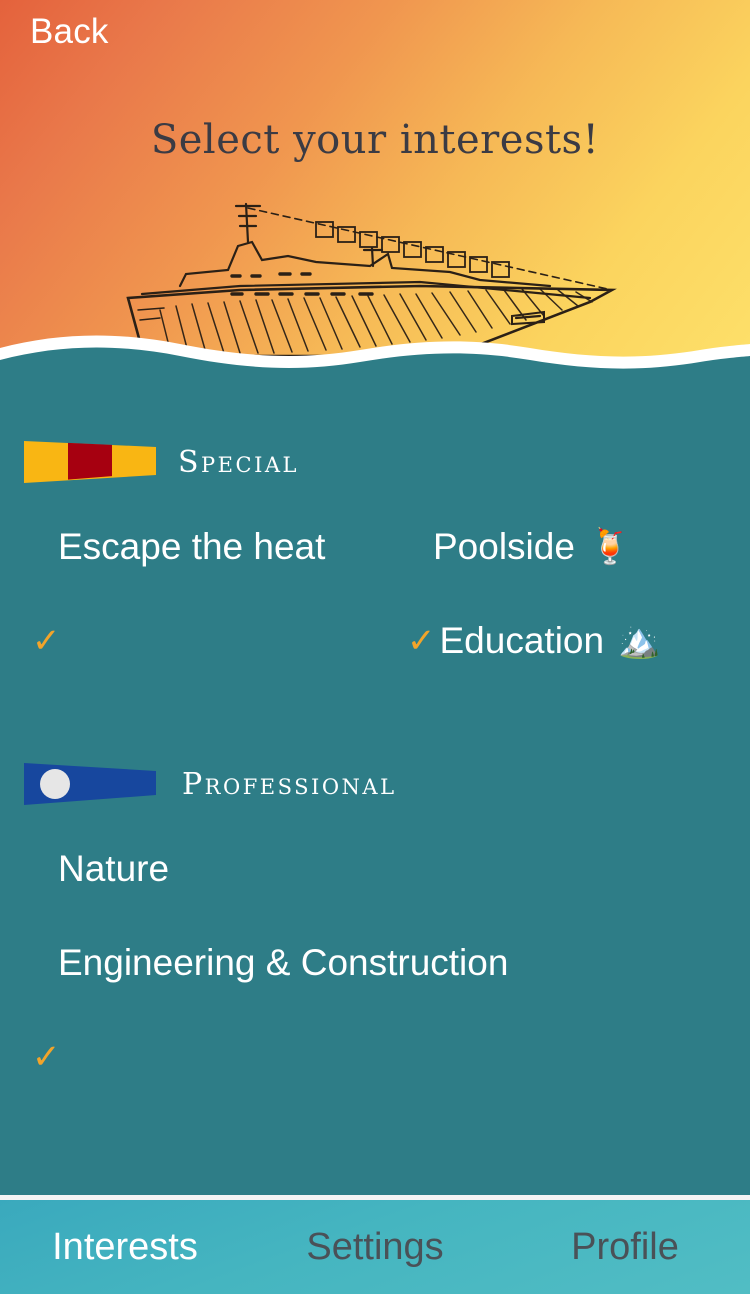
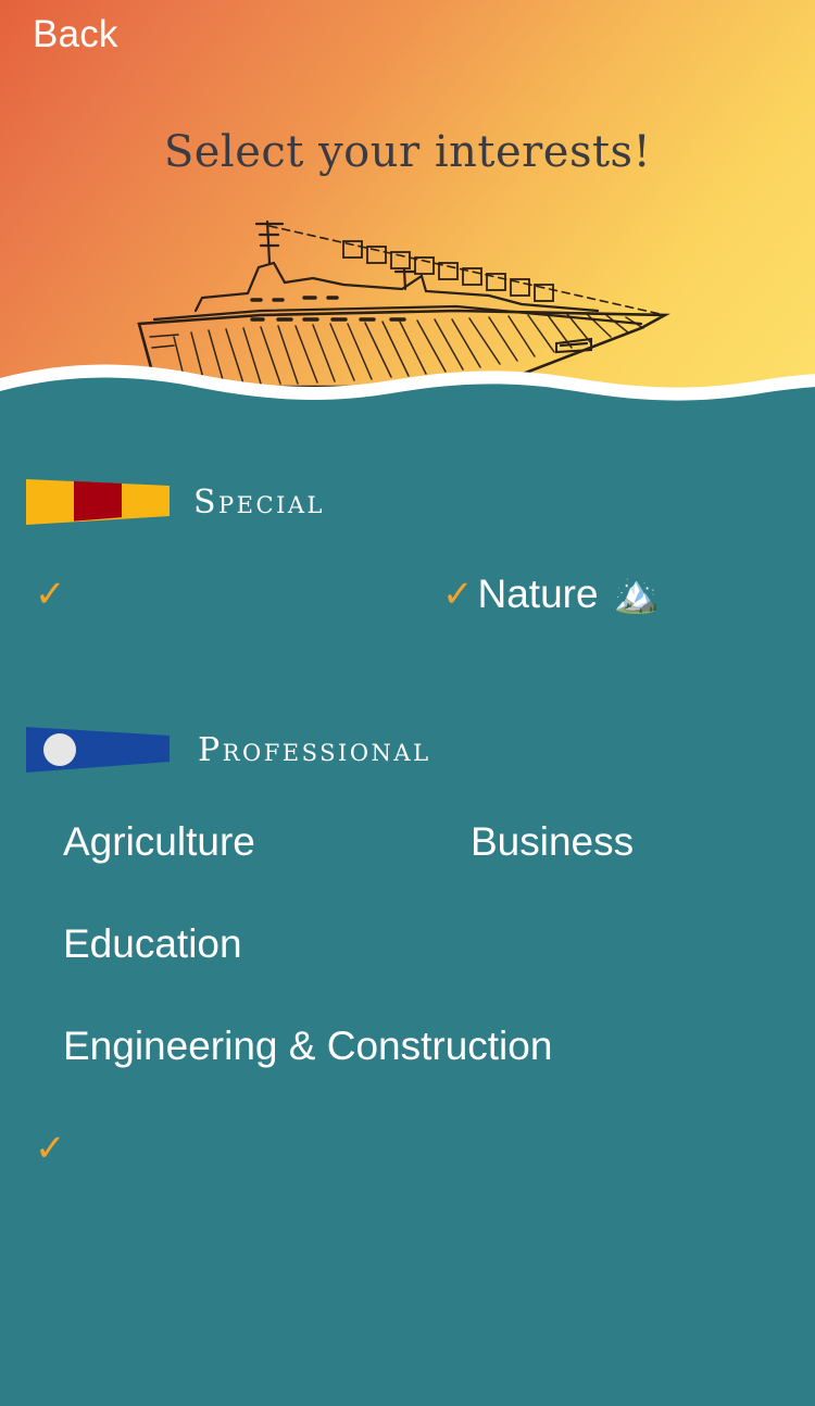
  Back
  Select your interests!
  Special
- Escape the heat
- Poolside
- 🍹
  ✓
  ✓
- Education
+ Nature
  🏔️
  Professional
+ Agriculture
+ Business
- Nature
+ Education
  Engineering & Construction
  ✓
- Interests
- Settings
- Profile
